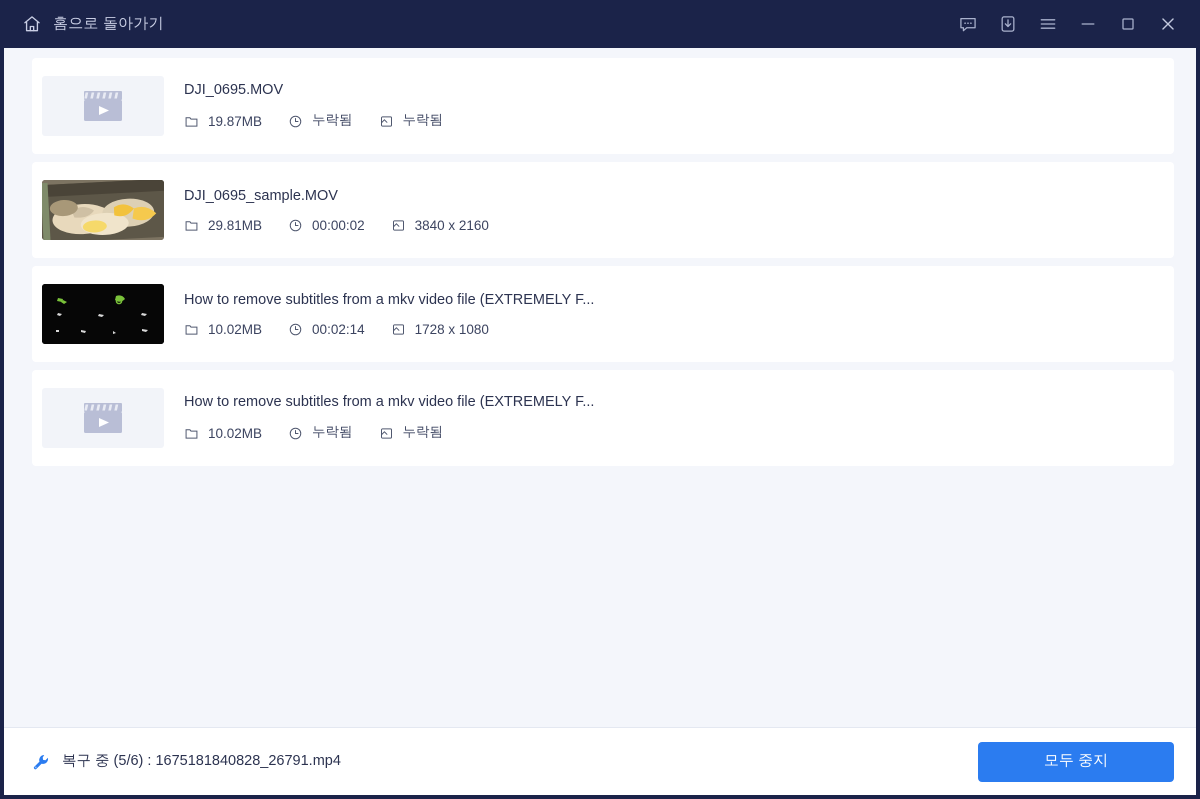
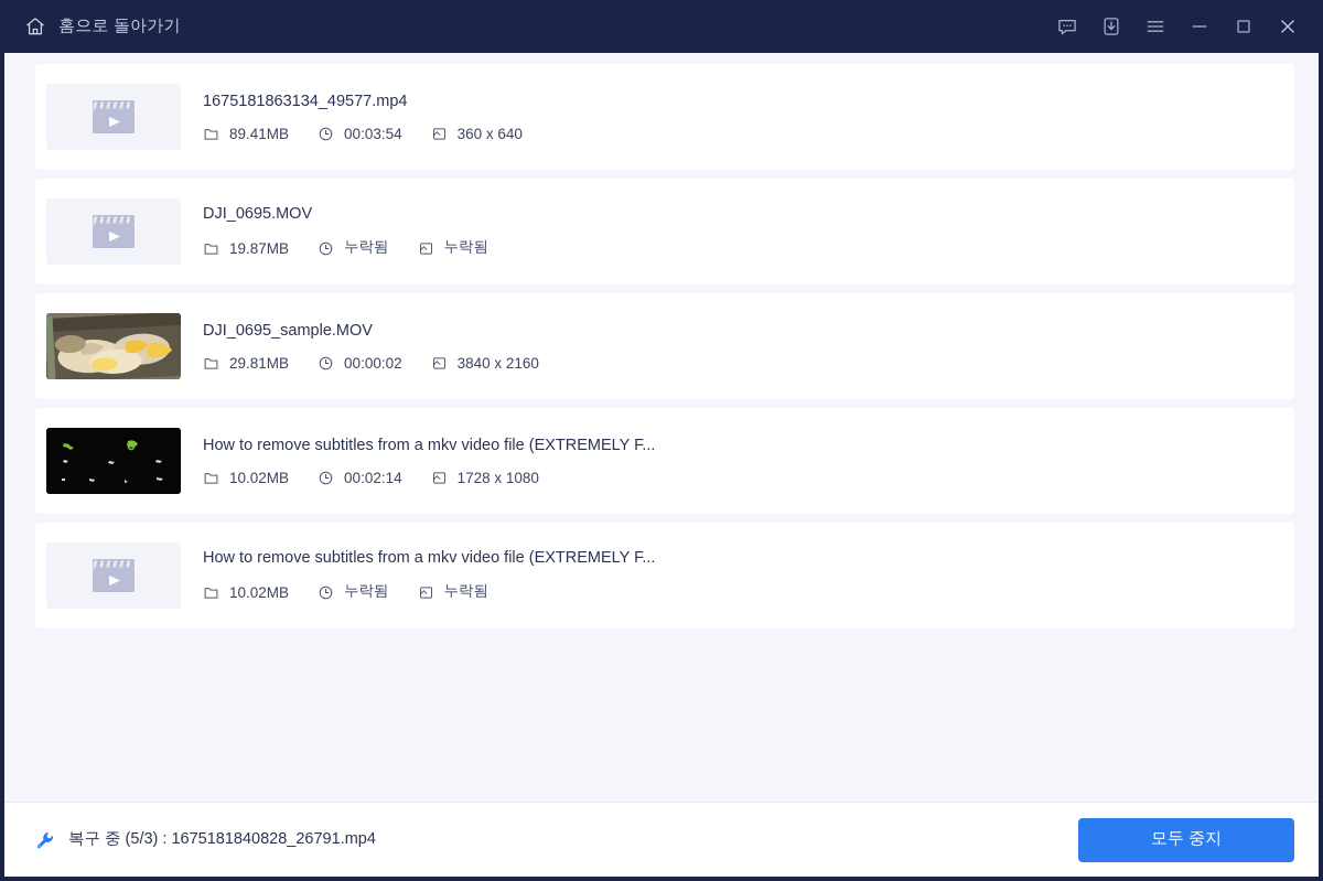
  홈으로 돌아가기
+ 1675181863134_49577.mp4
+ 89.41MB
+ 00:03:54
+ 360 x 640
  DJI_0695.MOV
  19.87MB
  누락됨
  누락됨
  DJI_0695_sample.MOV
  29.81MB
  00:00:02
  3840 x 2160
  How to remove subtitles from a mkv video file (EXTREMELY F...
  10.02MB
  00:02:14
  1728 x 1080
  How to remove subtitles from a mkv video file (EXTREMELY F...
  10.02MB
  누락됨
  누락됨
- 복구 중 (5/6) : 1675181840828_26791.mp4
+ 복구 중 (5/3) : 1675181840828_26791.mp4
  모두 중지
